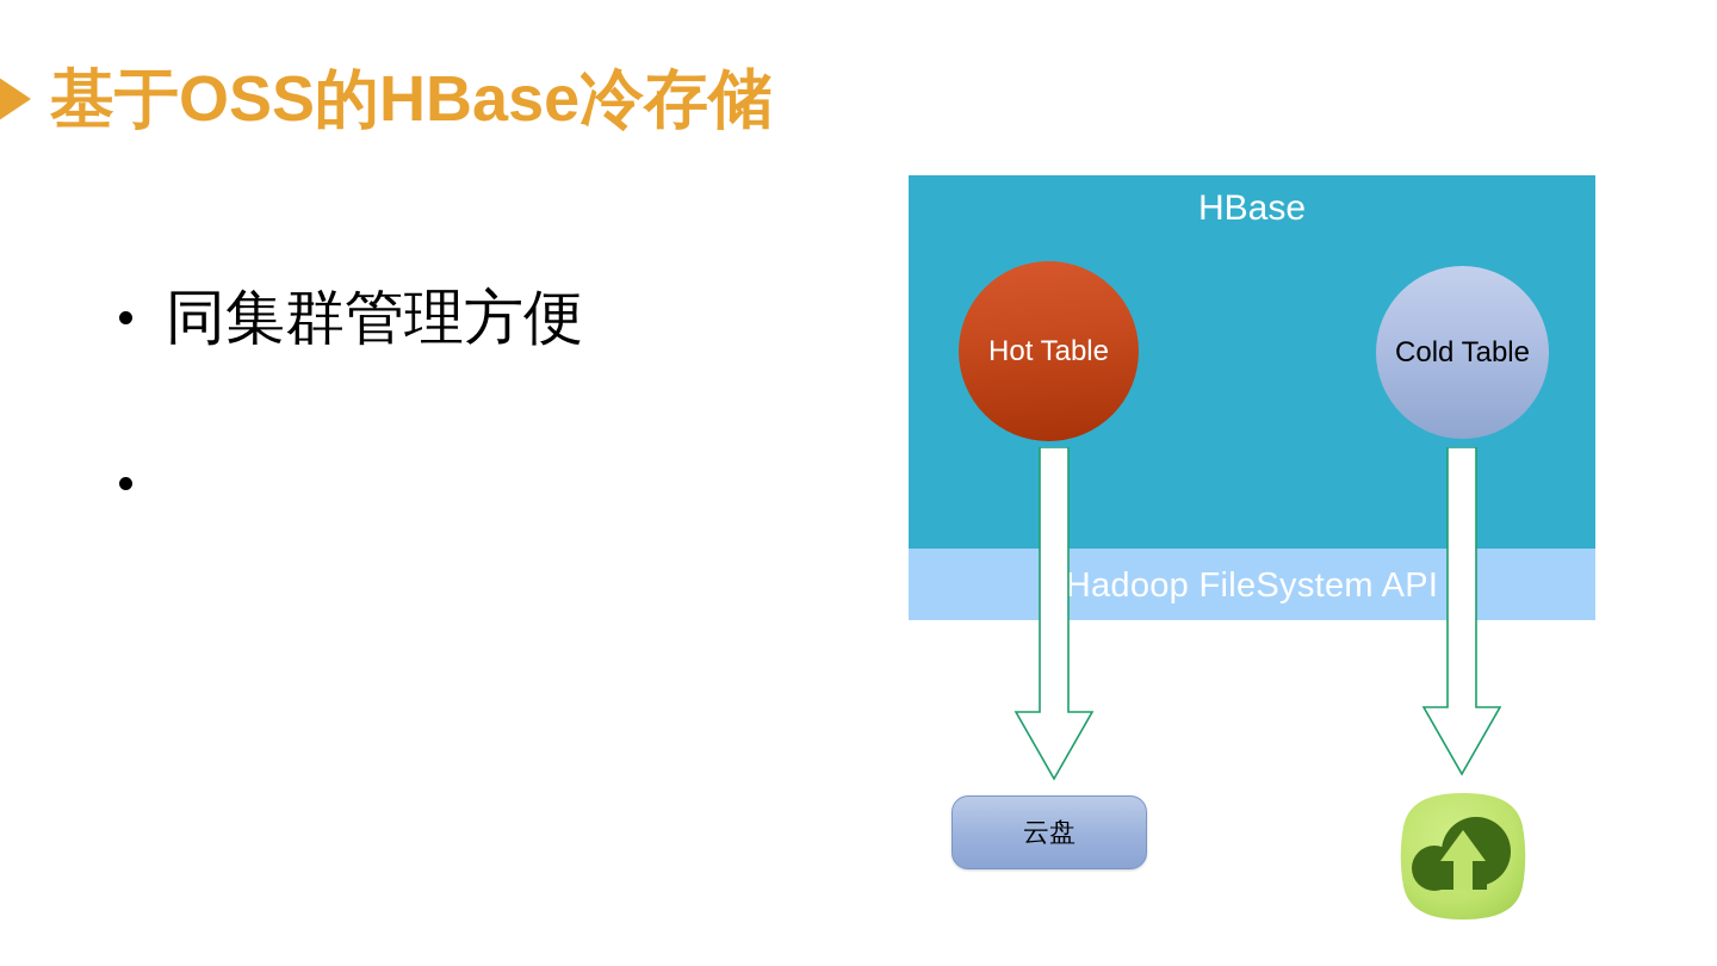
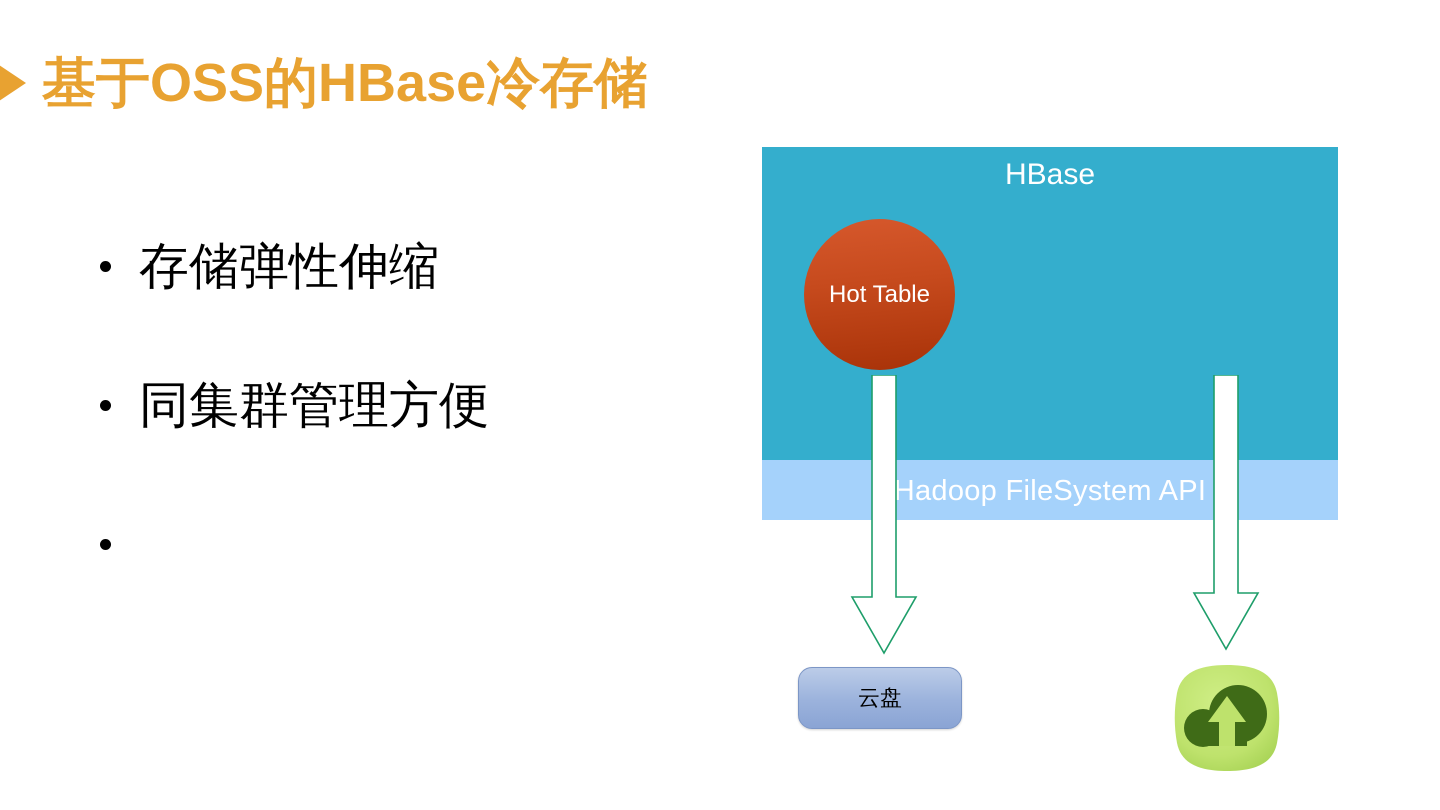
  基于OSS的HBase冷存储
+ 存储弹性伸缩
  同集群管理方便
  HBase
  Hot Table
- Cold Table
  Hadoop FileSystem API
  云盘
